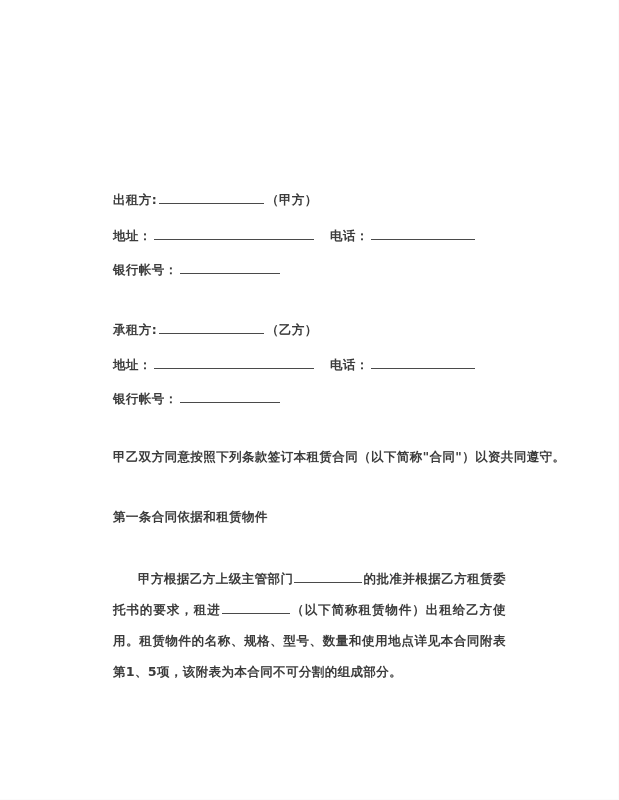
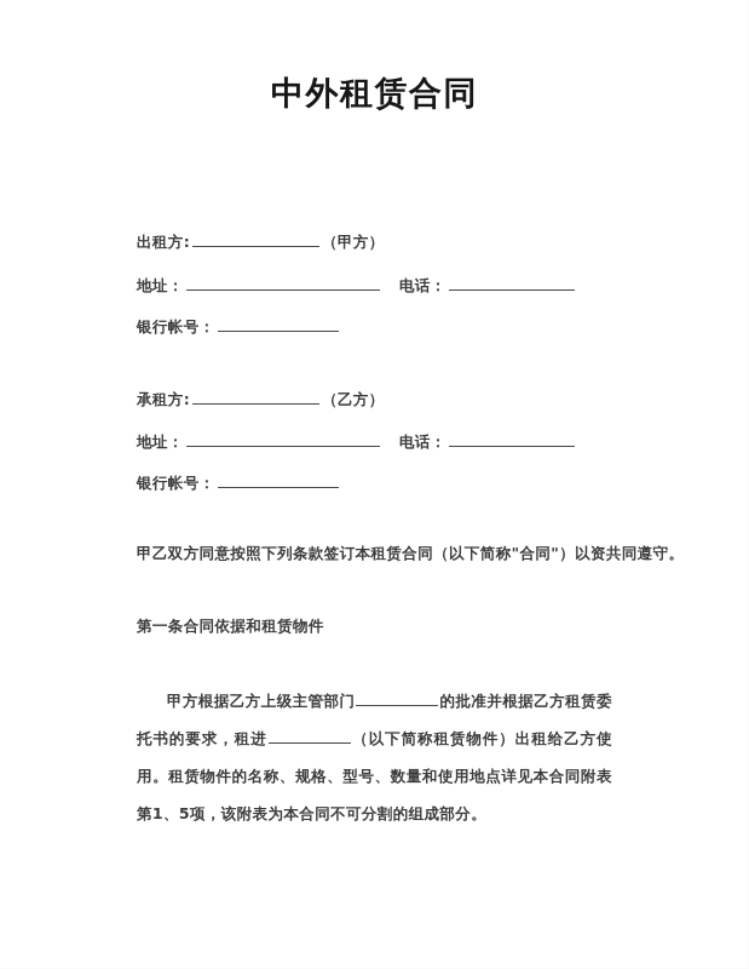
+ 中外租赁合同
  出租方: （甲方）
  地址：
  电话：
  银行帐号：
  承租方: （乙方）
  地址：
  电话：
  银行帐号：
  甲乙双方同意按照下列条款签订本租赁合同（以下简称"合同"）以资共同遵守。
  第一条合同依据和租赁物件
  甲方根据乙方上级主管部门 的批准并根据乙方租赁委托书的要求，租进 （以下简称租赁物件）出租给乙方使用。租赁物件的名称、规格、型号、数量和使用地点详见本合同附表第1、5项，该附表为本合同不可分割的组成部分。
